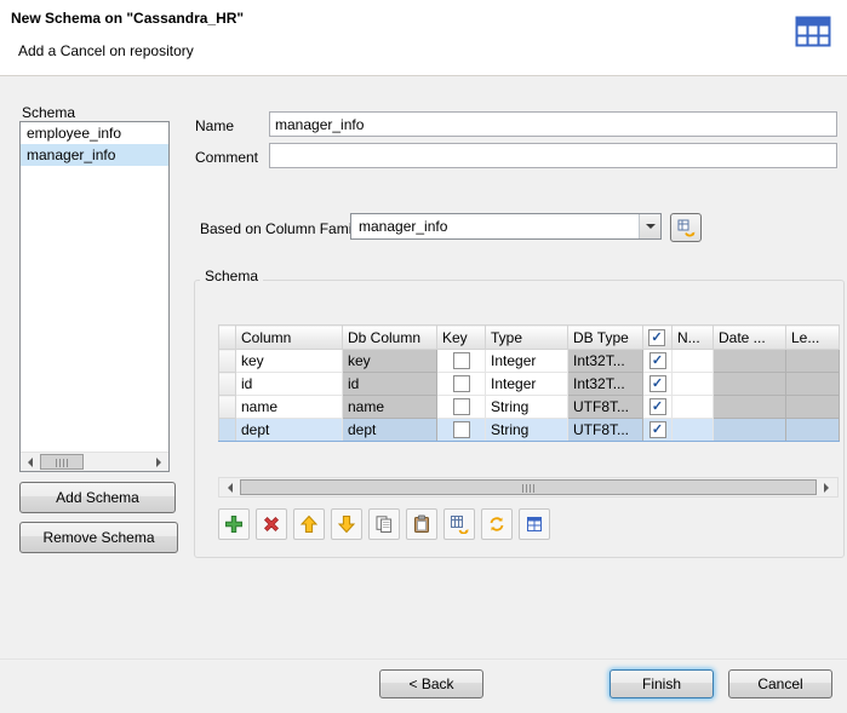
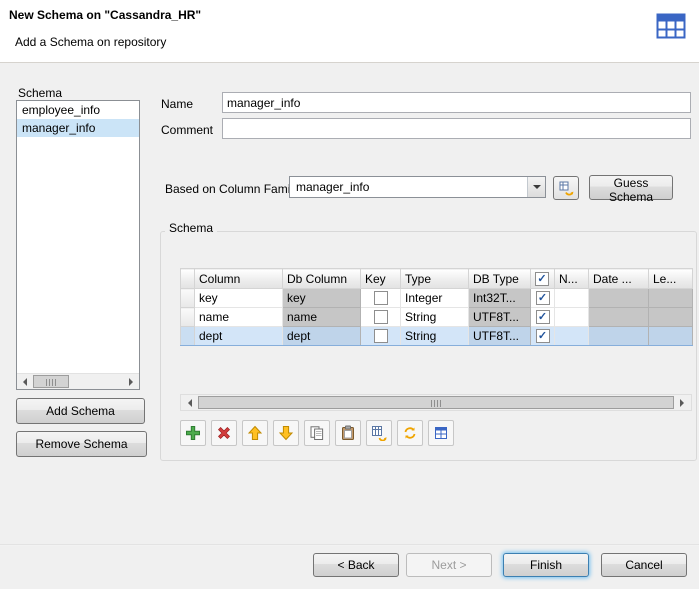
  New Schema on "Cassandra_HR"
- Add a Cancel on repository
+ Add a Schema on repository
  Schema
  employee_info
  manager_info
  Add Schema
  Remove Schema
  Name
  manager_info
  Comment
  Based on Column Fam
  manager_info
+ Guess Schema
  Schema
  	Column	Db Column	Key	Type	DB Type	✓	N...	Date ...	Le...
  	key	key		Integer	Int32T...	✓
- 	id	id		Integer	Int32T...	✓
  	name	name		String	UTF8T...	✓
  	dept	dept		String	UTF8T...	✓
  < Back
+ Next >
  Finish
  Cancel
